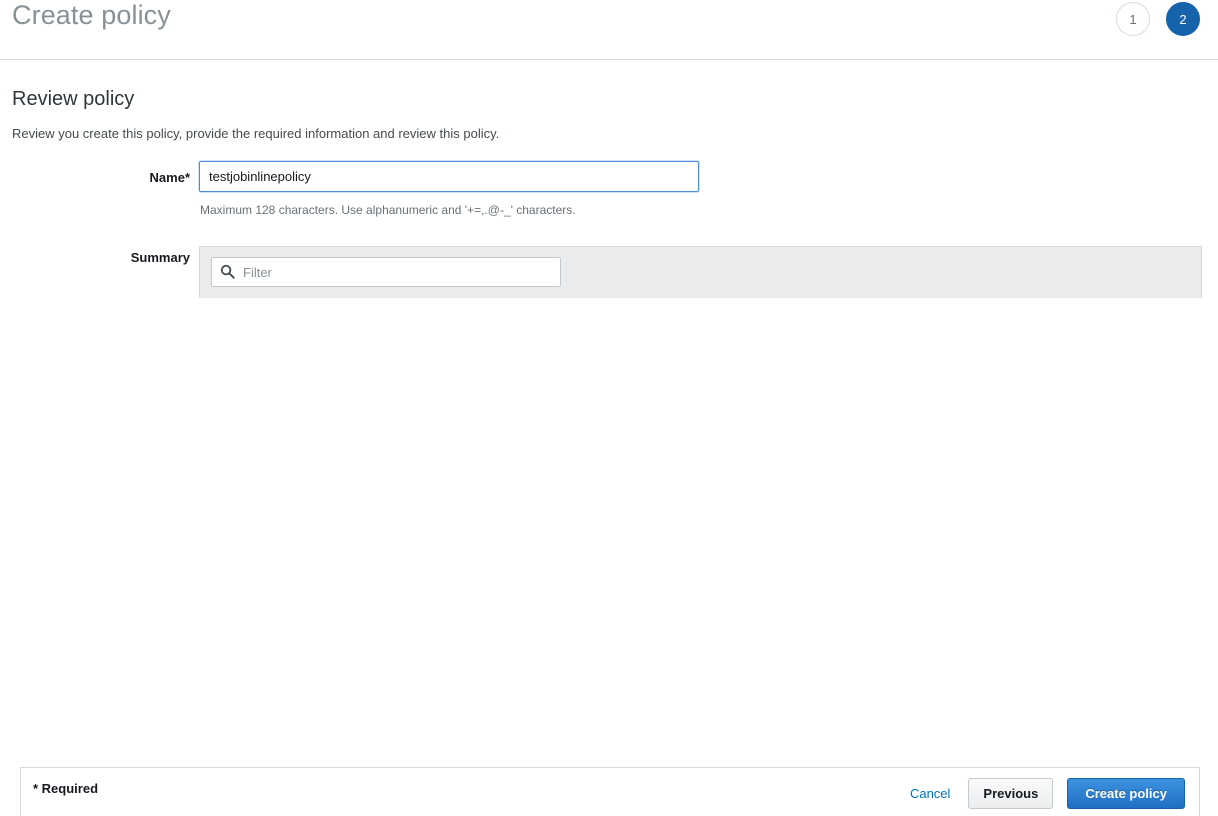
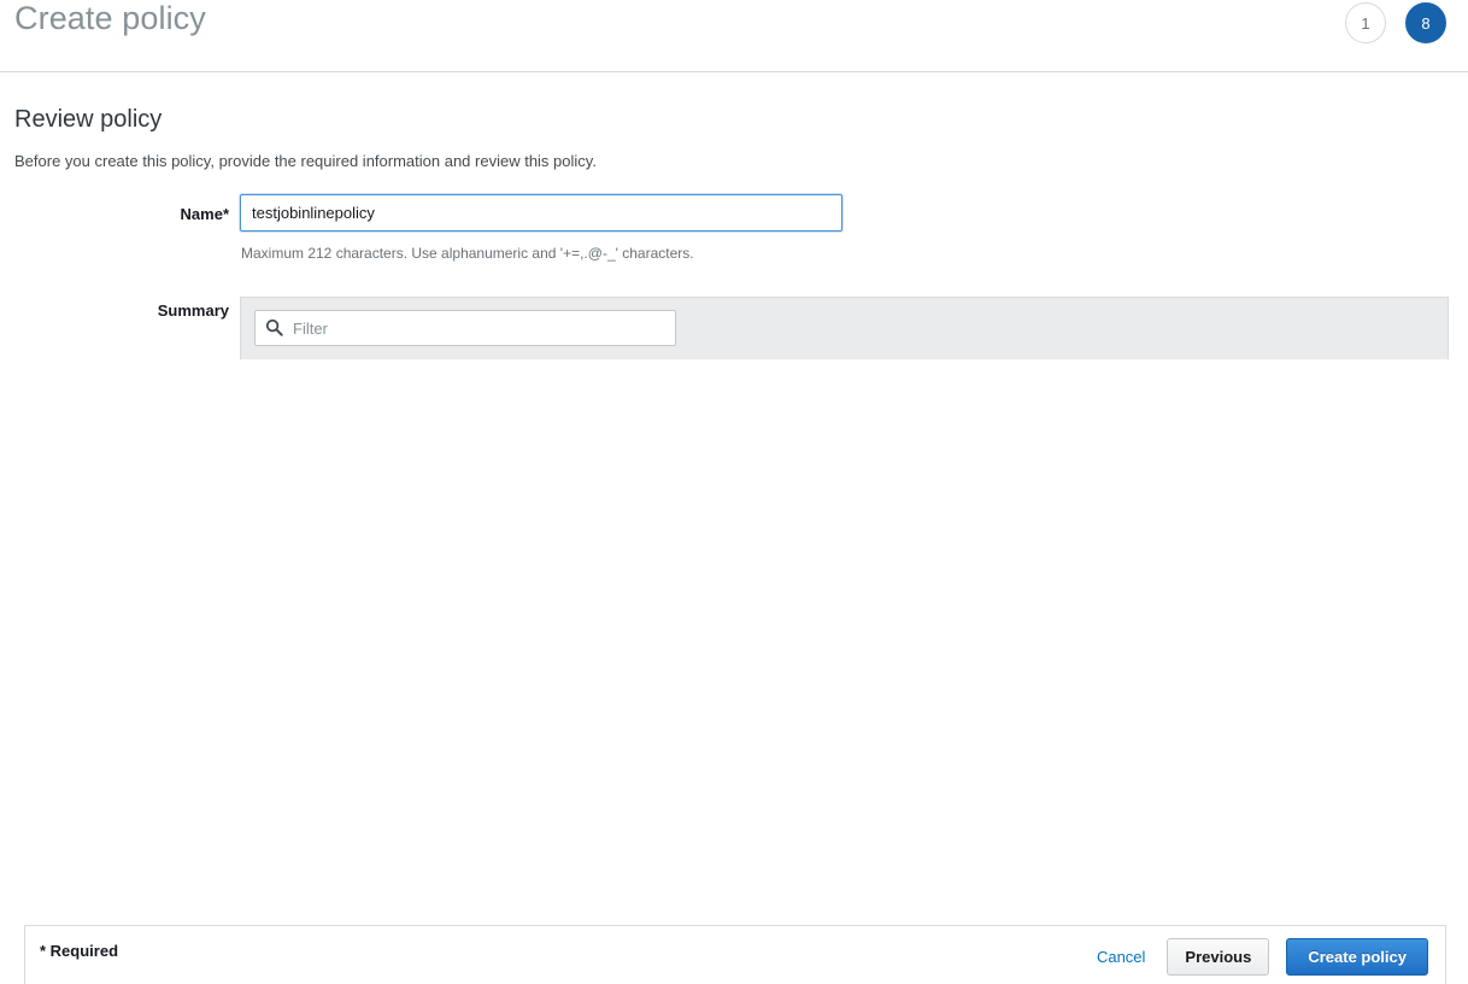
  Create policy
  1
- 2
+ 8
  Review policy
- Review you create this policy, provide the required information and review this policy.
+ Before you create this policy, provide the required information and review this policy.
  Name*
  testjobinlinepolicy
- Maximum 128 characters. Use alphanumeric and '+=,.@-_' characters.
+ Maximum 212 characters. Use alphanumeric and '+=,.@-_' characters.
  Summary
  Filter
  * Required
  Cancel
  Previous
  Create policy
